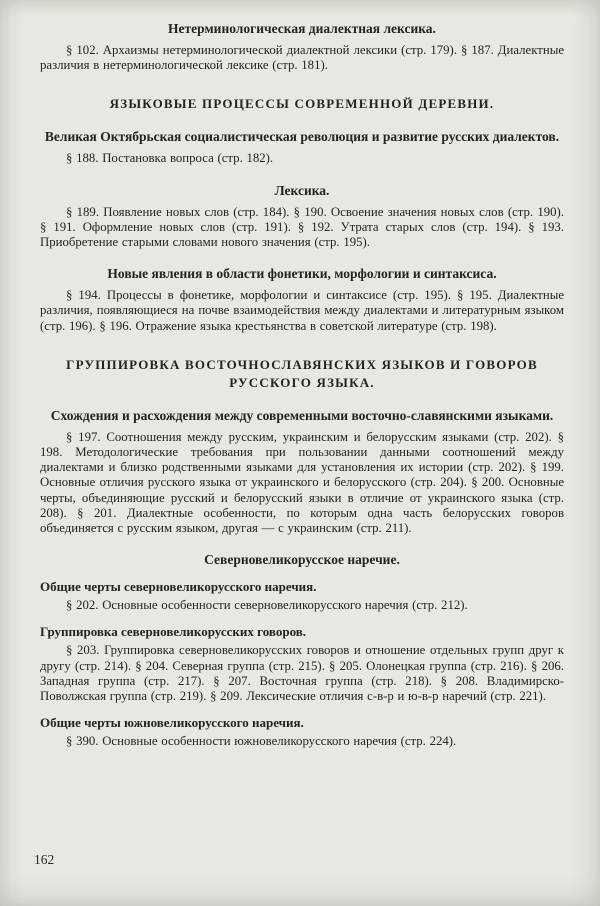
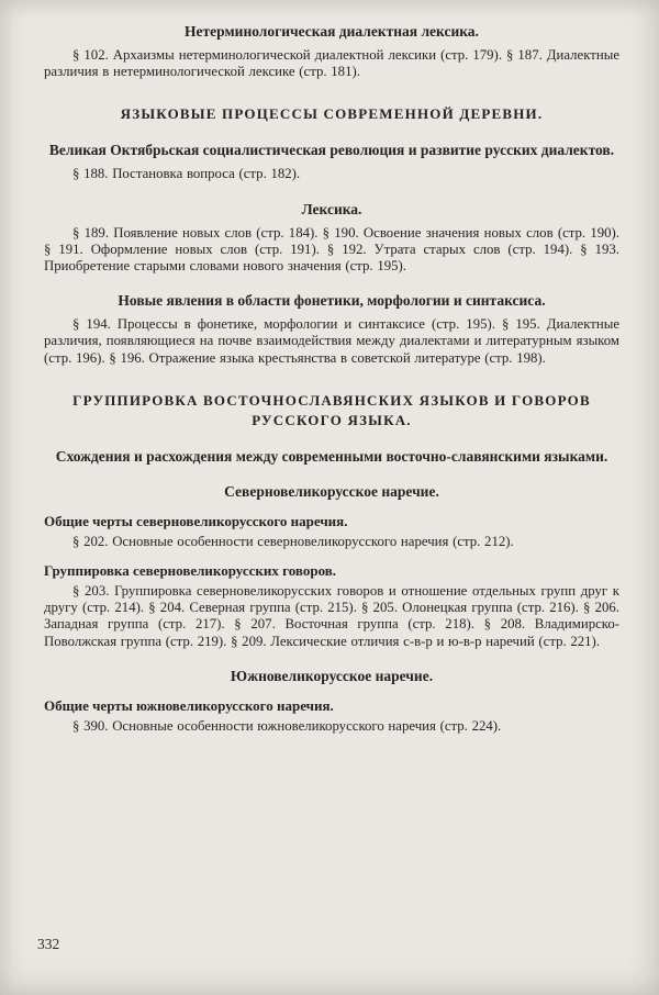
  Нетерминологическая диалектная лексика.
  § 102. Архаизмы нетерминологической диалектной лексики (стр. 179). § 187. Диалектные различия в нетерминологической лексике (стр. 181).
  ЯЗЫКОВЫЕ ПРОЦЕССЫ СОВРЕМЕННОЙ ДЕРЕВНИ.
  Великая Октябрьская социалистическая революция и развитие русских диалектов.
  § 188. Постановка вопроса (стр. 182).
  Лексика.
  § 189. Появление новых слов (стр. 184). § 190. Освоение значения новых слов (стр. 190). § 191. Оформление новых слов (стр. 191). § 192. Утрата старых слов (стр. 194). § 193. Приобретение старыми словами нового значения (стр. 195).
  Новые явления в области фонетики, морфологии и синтаксиса.
  § 194. Процессы в фонетике, морфологии и синтаксисе (стр. 195). § 195. Диалектные различия, появляющиеся на почве взаимодействия между диалектами и литературным языком (стр. 196). § 196. Отражение языка крестьянства в советской литературе (стр. 198).
  ГРУППИРОВКА ВОСТОЧНОСЛАВЯНСКИХ ЯЗЫКОВ И ГОВОРОВ РУССКОГО ЯЗЫКА.
  Схождения и расхождения между современными восточно-славянскими языками.
- § 197. Соотношения между русским, украинским и белорусским языками (стр. 202). § 198. Методологические требования при пользовании данными соотношений между диалектами и близко родственными языками для установления их истории (стр. 202). § 199. Основные отличия русского языка от украинского и белорусского (стр. 204). § 200. Основные черты, объединяющие русский и белорусский языки в отличие от украинского языка (стр. 208). § 201. Диалектные особенности, по которым одна часть белорусских говоров объединяется с русским языком, другая — с украинским (стр. 211).
  Северновеликорусское наречие.
  Общие черты северновеликорусского наречия.
  § 202. Основные особенности северновеликорусского наречия (стр. 212).
  Группировка северновеликорусских говоров.
  § 203. Группировка северновеликорусских говоров и отношение отдельных групп друг к другу (стр. 214). § 204. Северная группа (стр. 215). § 205. Олонецкая группа (стр. 216). § 206. Западная группа (стр. 217). § 207. Восточная группа (стр. 218). § 208. Владимирско-Поволжская группа (стр. 219). § 209. Лексические отличия с-в-р и ю-в-р наречий (стр. 221).
+ Южновеликорусское наречие.
  Общие черты южновеликорусского наречия.
  § 390. Основные особенности южновеликорусского наречия (стр. 224).
- 162
+ 332
